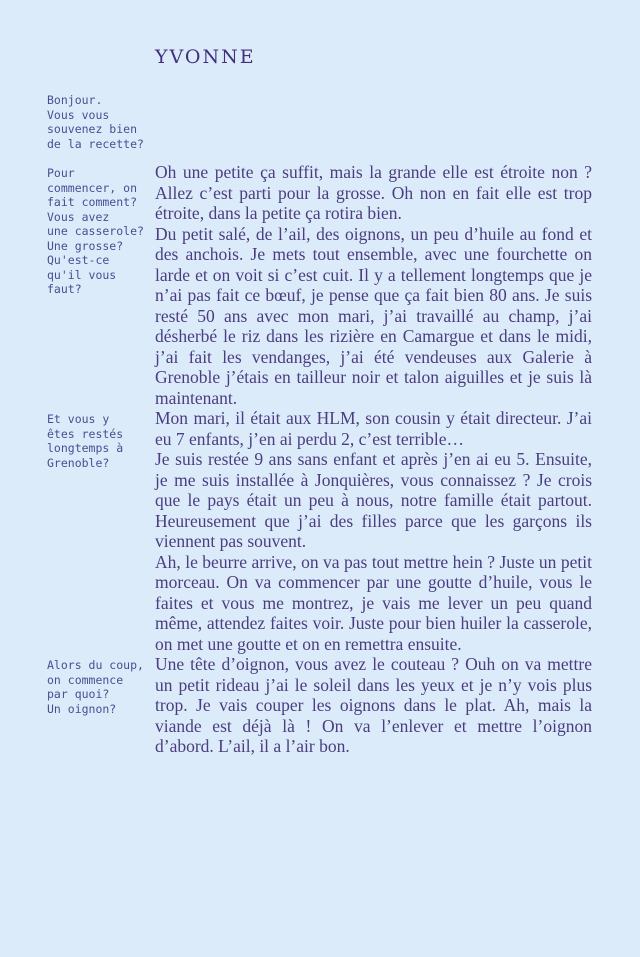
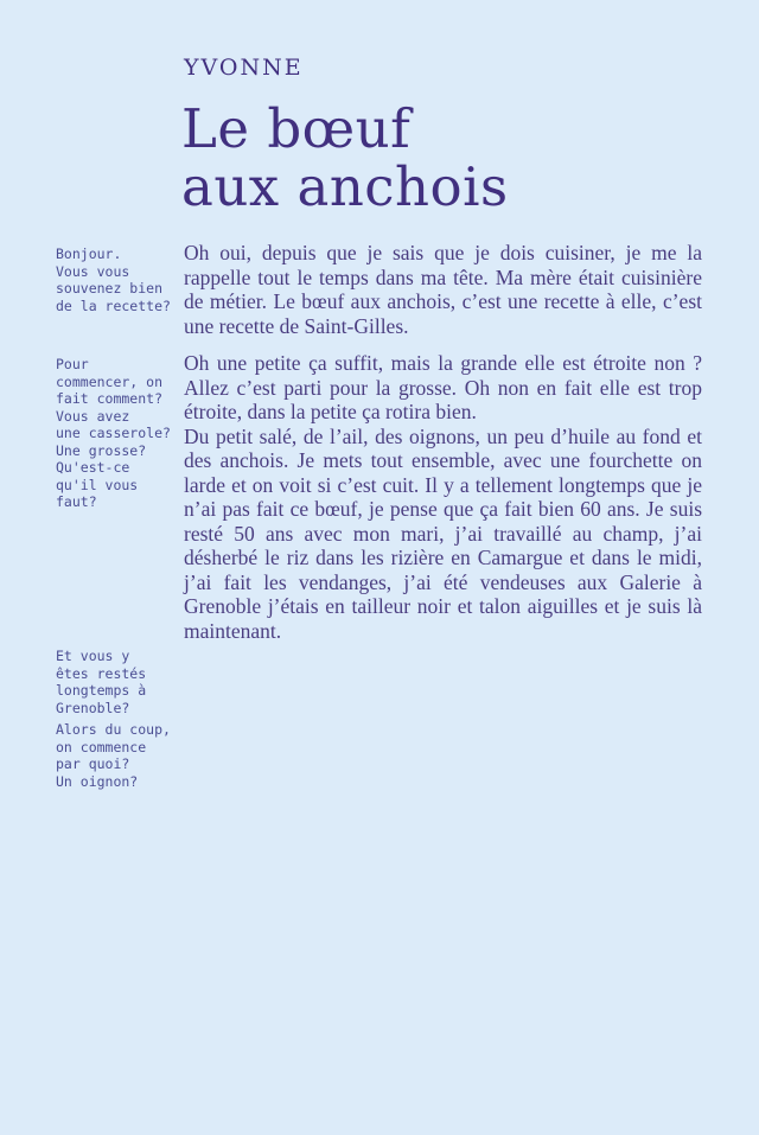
  YVONNE
+ Le bœuf
+ aux anchois
  Bonjour.
  Vous vous
  souvenez bien
  de la recette?
+ Oh oui, depuis que je sais que je dois cuisiner, je me la rappelle tout le temps dans ma tête. Ma mère était cuisinière de métier. Le bœuf aux anchois, c’est une recette à elle, c’est une recette de Saint-Gilles.
  Pour
  commencer, on
  fait comment?
  Vous avez
  une casserole?
  Une grosse?
  Qu'est-ce
  qu'il vous
  faut?
  Oh une petite ça suffit, mais la grande elle est étroite non ? Allez c’est parti pour la grosse. Oh non en fait elle est trop étroite, dans la petite ça rotira bien.
- Du petit salé, de l’ail, des oignons, un peu d’huile au fond et des anchois. Je mets tout ensemble, avec une fourchette on larde et on voit si c’est cuit. Il y a tellement longtemps que je n’ai pas fait ce bœuf, je pense que ça fait bien 80 ans. Je suis resté 50 ans avec mon mari, j’ai travaillé au champ, j’ai désherbé le riz dans les rizière en Camargue et dans le midi, j’ai fait les vendanges, j’ai été vendeuses aux Galerie à Grenoble j’étais en tailleur noir et talon aiguilles et je suis là maintenant.
+ Du petit salé, de l’ail, des oignons, un peu d’huile au fond et des anchois. Je mets tout ensemble, avec une fourchette on larde et on voit si c’est cuit. Il y a tellement longtemps que je n’ai pas fait ce bœuf, je pense que ça fait bien 60 ans. Je suis resté 50 ans avec mon mari, j’ai travaillé au champ, j’ai désherbé le riz dans les rizière en Camargue et dans le midi, j’ai fait les vendanges, j’ai été vendeuses aux Galerie à Grenoble j’étais en tailleur noir et talon aiguilles et je suis là maintenant.
  Et vous y
  êtes restés
  longtemps à
  Grenoble?
- Mon mari, il était aux HLM, son cousin y était directeur. J’ai eu 7 enfants, j’en ai perdu 2, c’est terrible…
- Je suis restée 9 ans sans enfant et après j’en ai eu 5. Ensuite, je me suis installée à Jonquières, vous connaissez ? Je crois que le pays était un peu à nous, notre famille était partout. Heureusement que j’ai des filles parce que les garçons ils viennent pas souvent.
- Ah, le beurre arrive, on va pas tout mettre hein ? Juste un petit morceau. On va commencer par une goutte d’huile, vous le faites et vous me montrez, je vais me lever un peu quand même, attendez faites voir. Juste pour bien huiler la casserole, on met une goutte et on en remettra ensuite.
  Alors du coup,
  on commence
  par quoi?
  Un oignon?
- Une tête d’oignon, vous avez le couteau ? Ouh on va mettre un petit rideau j’ai le soleil dans les yeux et je n’y vois plus trop. Je vais couper les oignons dans le plat. Ah, mais la viande est déjà là ! On va l’enlever et mettre l’oignon d’abord. L’ail, il a l’air bon.
